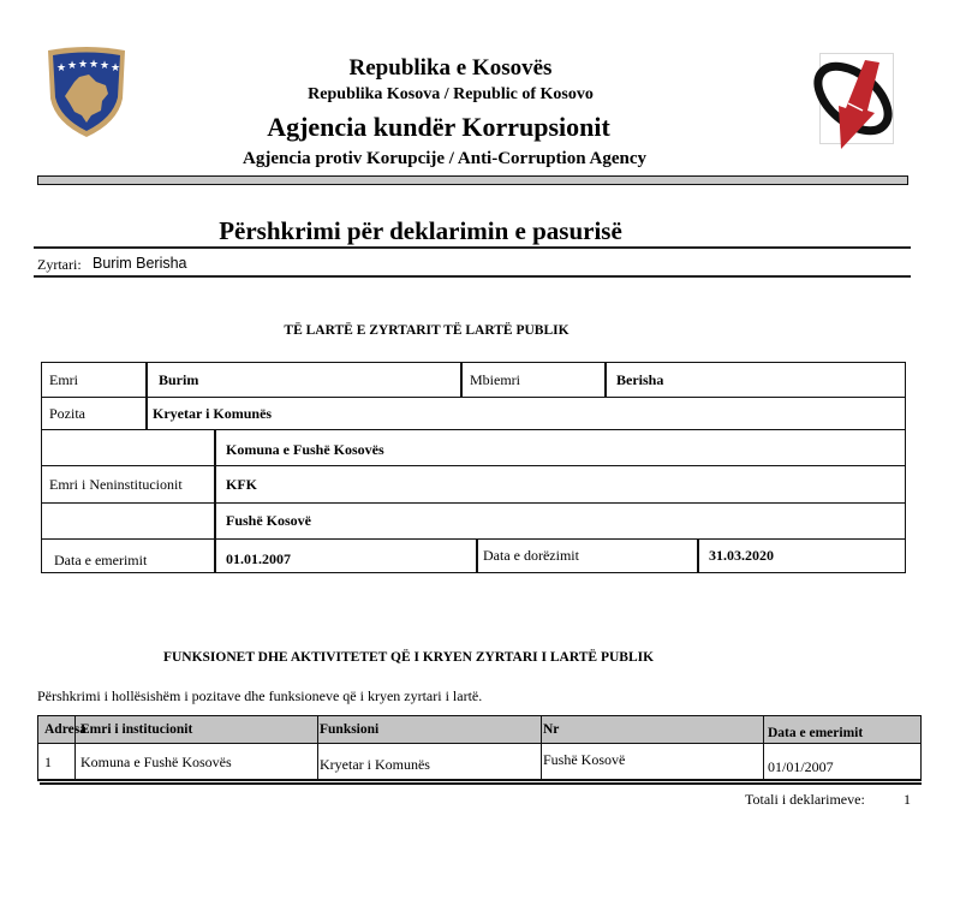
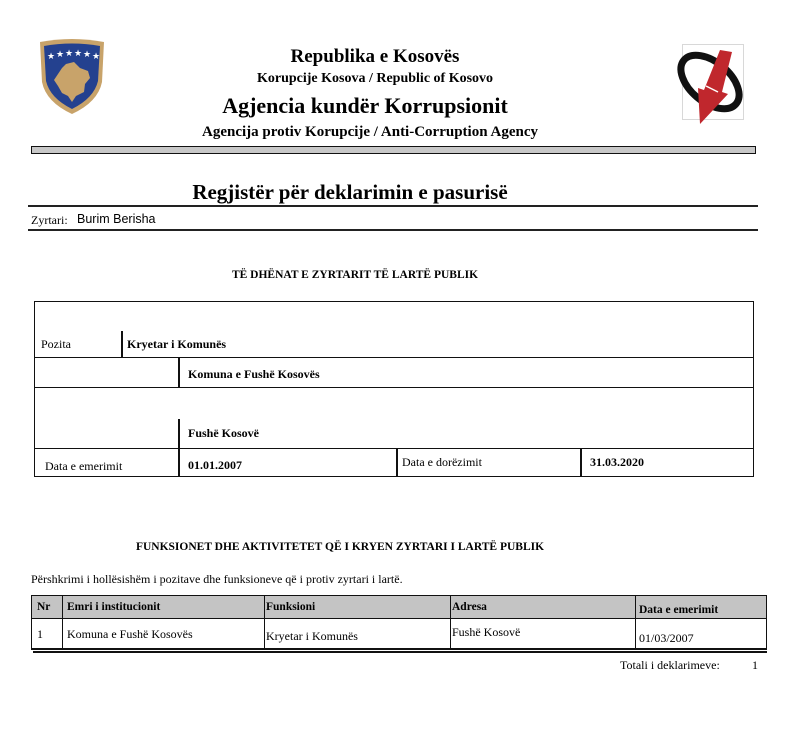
  ★
  ★
  ★
  ★
  ★
  ★
  Republika e Kosovës
- Republika Kosova / Republic of Kosovo
+ Korupcije Kosova / Republic of Kosovo
  Agjencia kundër Korrupsionit
- Agjencia protiv Korupcije / Anti-Corruption Agency
+ Agencija protiv Korupcije / Anti-Corruption Agency
- Përshkrimi për deklarimin e pasurisë
+ Regjistër për deklarimin e pasurisë
  Zyrtari:
  Burim Berisha
- TË LARTË E ZYRTARIT TË LARTË PUBLIK
+ TË DHËNAT E ZYRTARIT TË LARTË PUBLIK
- Emri
- Burim
- Mbiemri
- Berisha
  Pozita
  Kryetar i Komunës
  Komuna e Fushë Kosovës
- Emri i Neninstitucionit
- KFK
  Fushë Kosovë
  Data e emerimit
  01.01.2007
  Data e dorëzimit
  31.03.2020
  FUNKSIONET DHE AKTIVITETET QË I KRYEN ZYRTARI I LARTË PUBLIK
- Përshkrimi i hollësishëm i pozitave dhe funksioneve që i kryen zyrtari i lartë.
+ Përshkrimi i hollësishëm i pozitave dhe funksioneve që i protiv zyrtari i lartë.
- Adresa
+ Nr
  Emri i institucionit
  Funksioni
- Nr
+ Adresa
  Data e emerimit
  1
  Komuna e Fushë Kosovës
  Kryetar i Komunës
  Fushë Kosovë
- 01/01/2007
+ 01/03/2007
  Totali i deklarimeve:
  1
